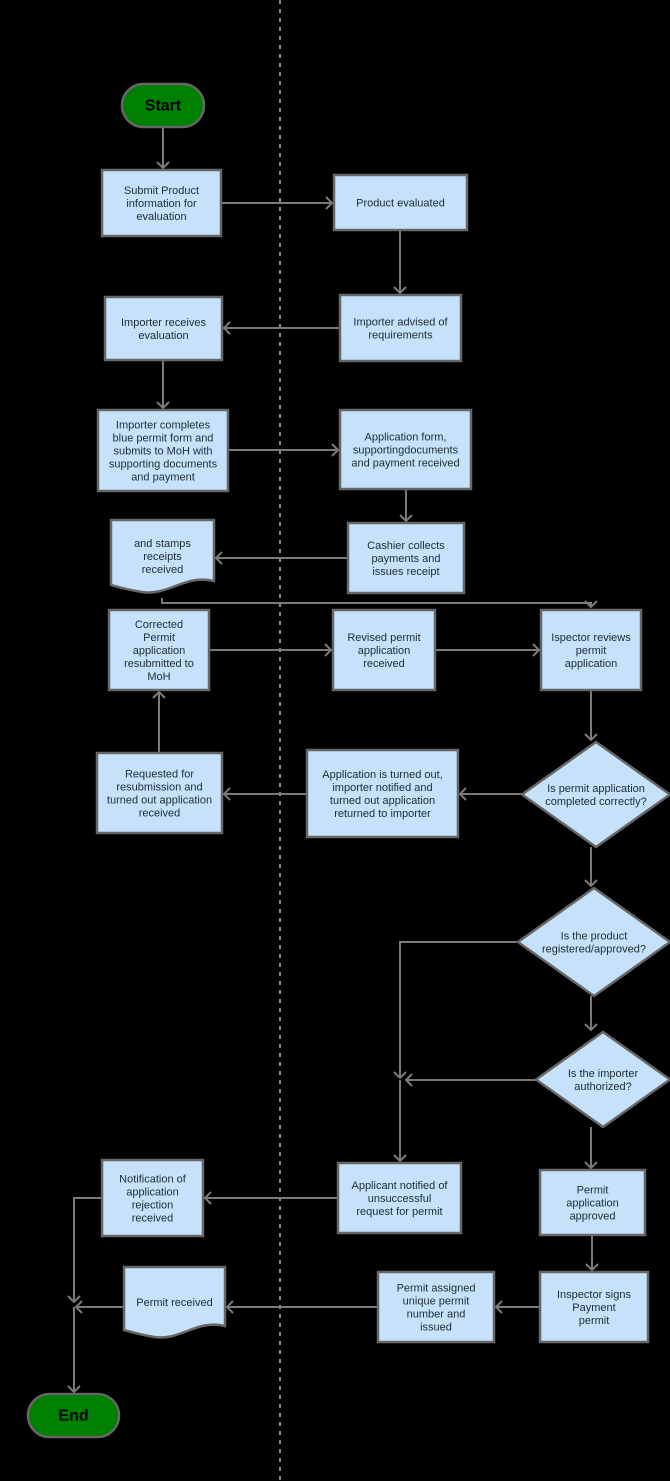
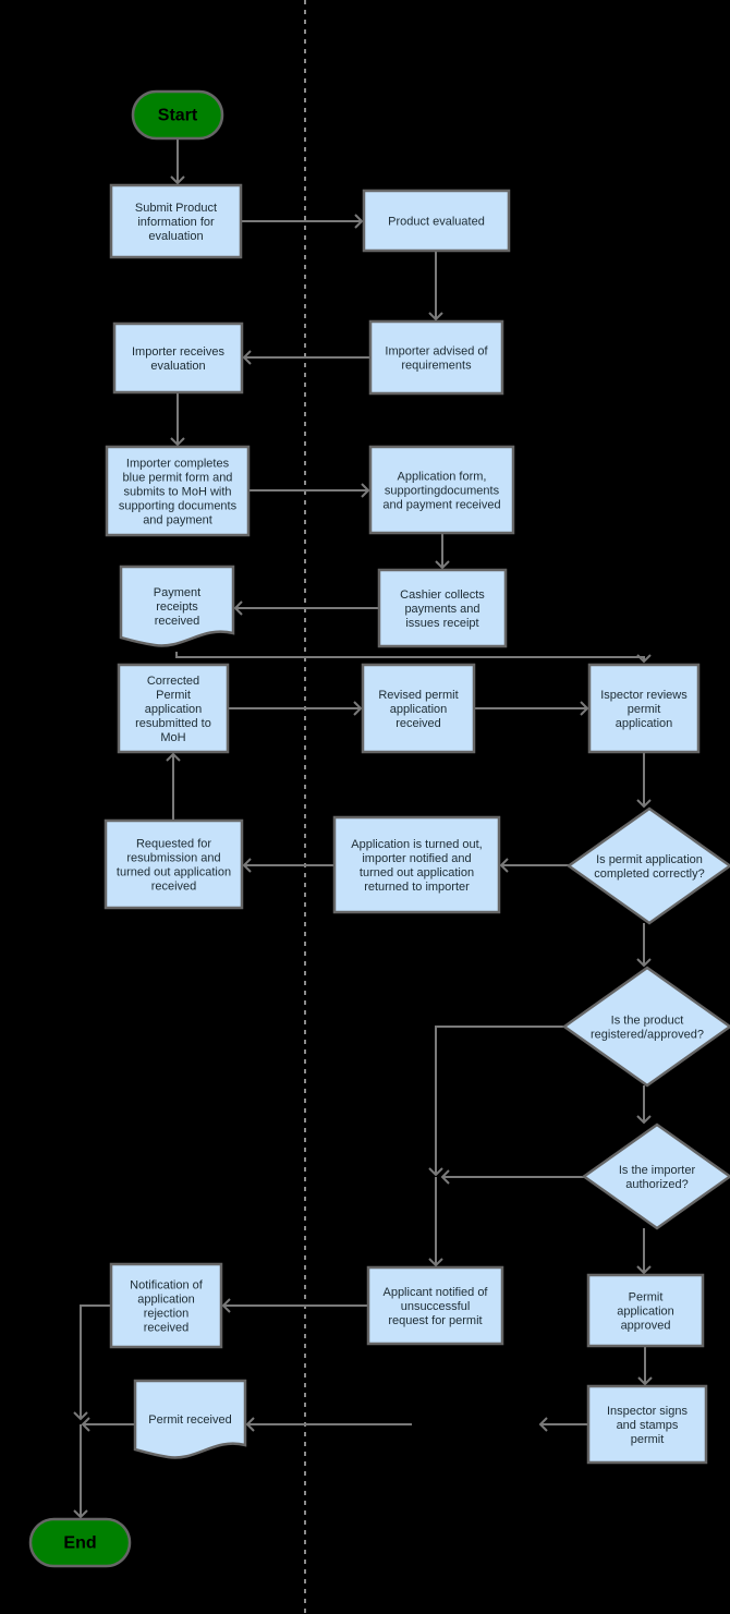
  Start
  Submit Product
  information for
  evaluation
  Product evaluated
  Importer advised of
  requirements
  Importer receives
  evaluation
  Importer completes
  blue permit form and
  submits to MoH with
  supporting documents
  and payment
  Application form,
  supportingdocuments
  and payment received
  Cashier collects
  payments and
  issues receipt
- and stamps
+ Payment
  receipts
  received
  Corrected
  Permit
  application
  resubmitted to
  MoH
  Revised permit
  application
  received
  Ispector reviews
  permit
  application
  Requested for
  resubmission and
  turned out application
  received
  Application is turned out,
  importer notified and
  turned out application
  returned to importer
  Is permit application
  completed correctly?
  Is the product
  registered/approved?
  Is the importer
  authorized?
  Notification of
  application
  rejection
  received
  Applicant notified of
  unsuccessful
  request for permit
  Permit
  application
  approved
  Inspector signs
- Payment
+ and stamps
  permit
- Permit assigned
- unique permit
- number and
- issued
  Permit received
  End
